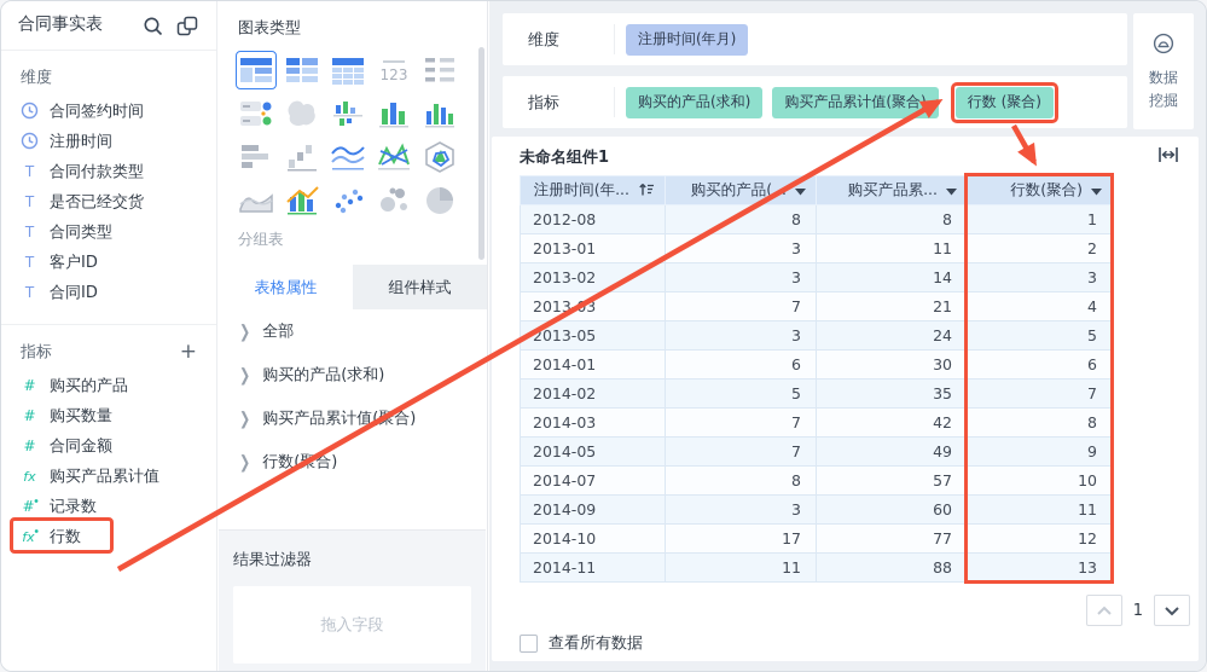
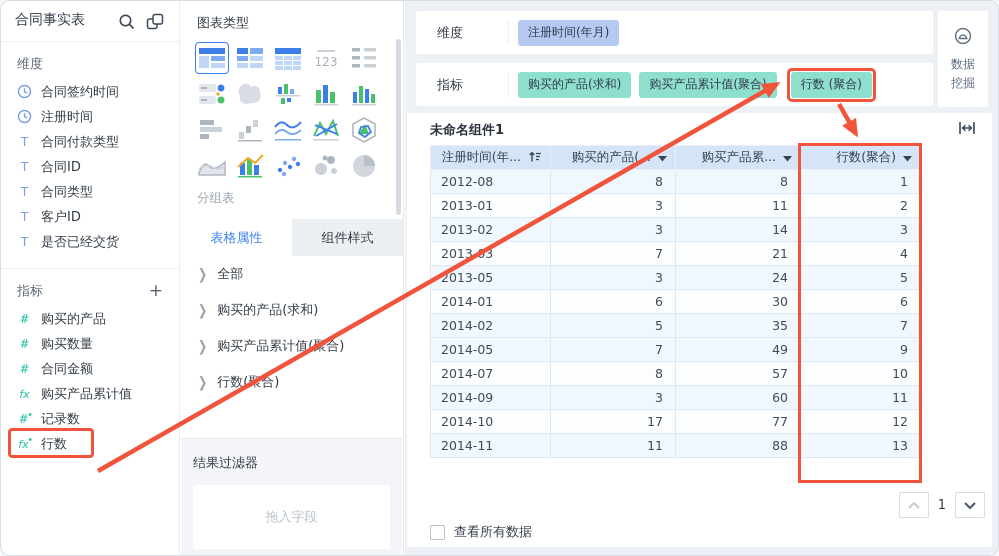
  合同事实表
  维度
  合同签约时间
  注册时间
  T
  合同付款类型
  T
- 是否已经交货
+ 合同ID
  T
  合同类型
  T
  客户ID
  T
- 合同ID
+ 是否已经交货
  指标
  +
  #
  购买的产品
  #
  购买数量
  #
  合同金额
  fx
  购买产品累计值
  #
  记录数
  fx
  行数
  图表类型
  123
  分组表
  表格属性
  组件样式
  ❯
  全部
  ❯
  购买的产品(求和)
  ❯
  购买产品累计值(合)
  ❯
  行数(合)
  结果过滤器
  拖入字段
  维度
  注册时间(年月)
  指标
  购买的产品(求和)
  购买产品累计值(聚合)
  行数 (聚合)
  数据
  挖掘
  未命名组件1
  注册时间(年...	购买的产品(..	购买产品累...	行数(聚合)
  2012-08	8	8	1
  2013-01	3	11	2
  2013-02	3	14	3
  2013-3	7	21	4
  2013-05	3	24	5
  2014-01	6	30	6
  2014-02	5	35	7
- 2014-03	7	42	8
  2014-05	7	49	9
  2014-07	8	57	10
  2014-09	3	60	11
  2014-10	17	77	12
  2014-11	11	88	13
  1
  查看所有数据
